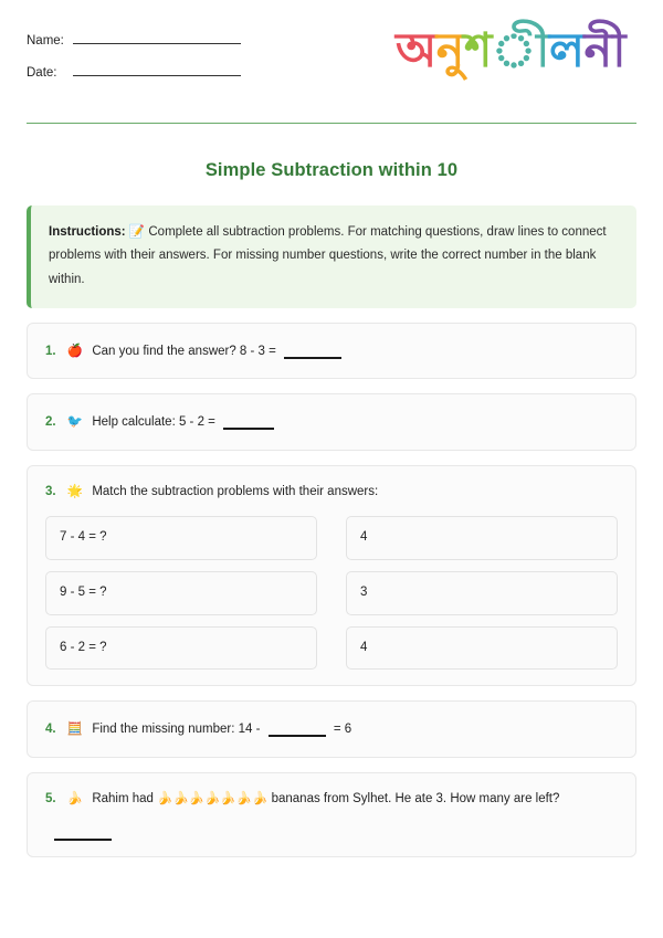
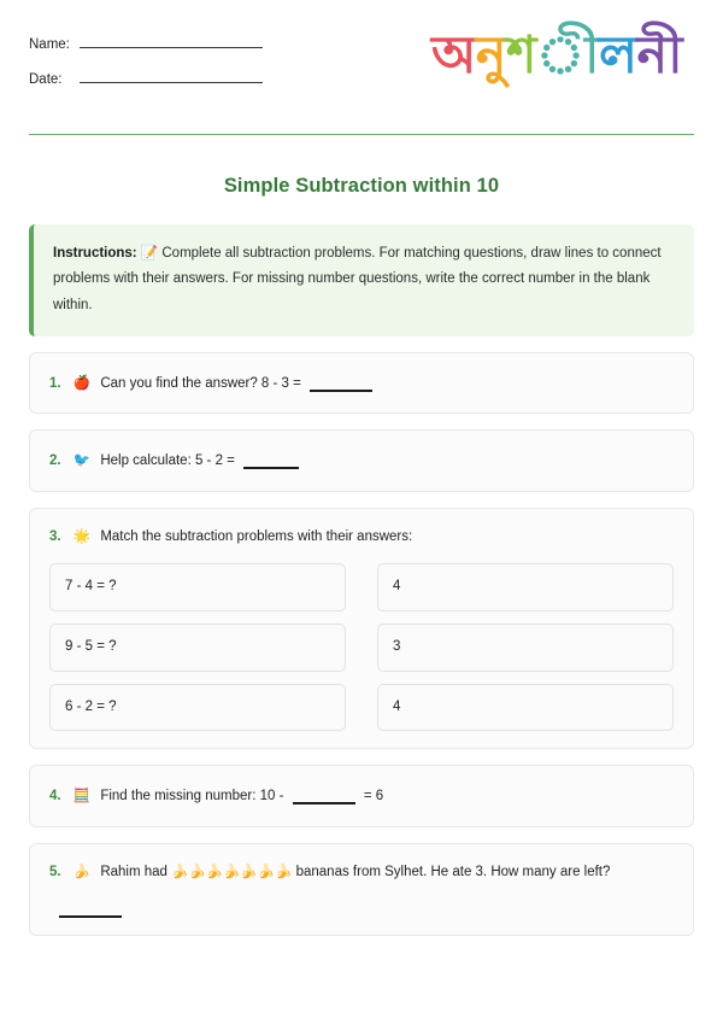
  Name:
  Date:
  অনুশীলনী
  Simple Subtraction within 10
  Instructions: 📝 Complete all subtraction problems. For matching questions, draw lines to connect problems with their answers. For missing number questions, write the correct number in the blank within.
  1. 🍎 Can you find the answer? 8 - 3 =
  2. 🐦 Help calculate: 5 - 2 =
  3. 🌟 Match the subtraction problems with their answers:
  7 - 4 = ?
  9 - 5 = ?
  6 - 2 = ?
  4
  3
  4
- 4. 🧮 Find the missing number: 14 - = 6
+ 4. 🧮 Find the missing number: 10 - = 6
  5. 🍌 Rahim had 🍌🍌🍌🍌🍌🍌🍌 bananas from Sylhet. He ate 3. How many are left?
